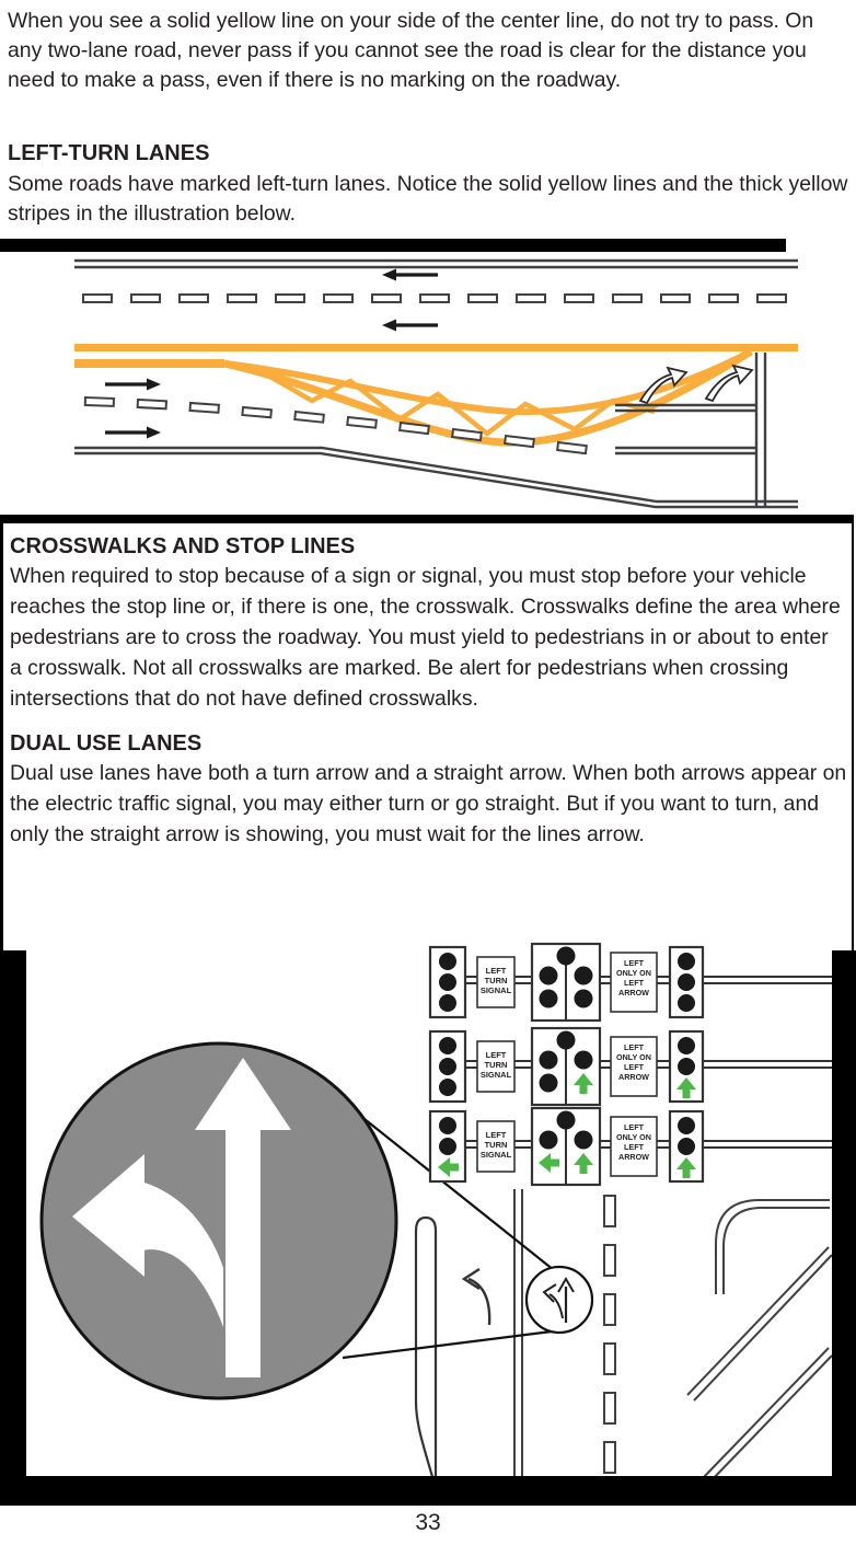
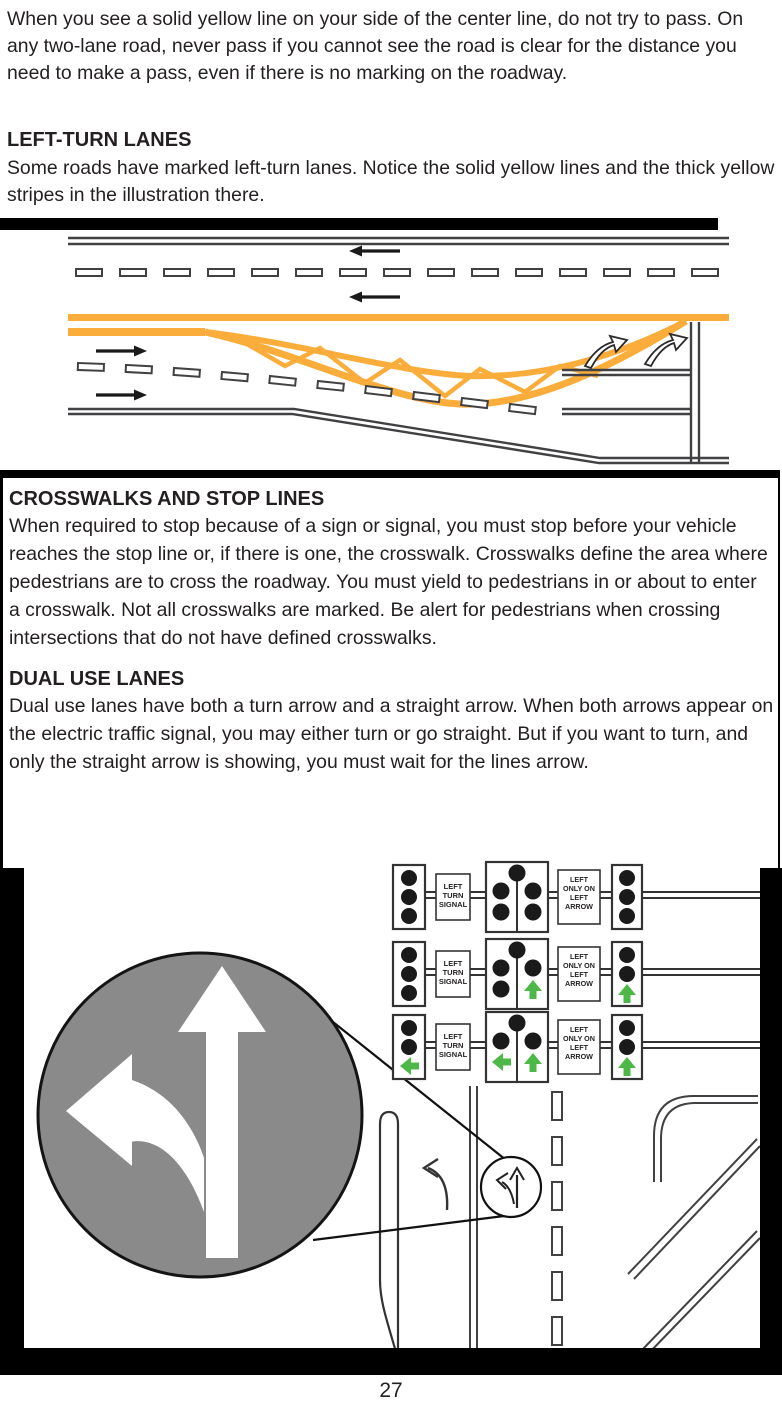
  When you see a solid yellow line on your side of the center line, do not try to pass. On any two-lane road, never pass if you cannot see the road is clear for the distance you need to make a pass, even if there is no marking on the roadway.
  LEFT-TURN LANES
- Some roads have marked left-turn lanes. Notice the solid yellow lines and the thick yellow stripes in the illustration below.
+ Some roads have marked left-turn lanes. Notice the solid yellow lines and the thick yellow stripes in the illustration there.
  CROSSWALKS AND STOP LINES
  When required to stop because of a sign or signal, you must stop before your vehicle reaches the stop line or, if there is one, the crosswalk. Crosswalks define the area where pedestrians are to cross the roadway. You must yield to pedestrians in or about to enter a crosswalk. Not all crosswalks are marked. Be alert for pedestrians when crossing intersections that do not have defined crosswalks.
  DUAL USE LANES
  Dual use lanes have both a turn arrow and a straight arrow. When both arrows appear on the electric traffic signal, you may either turn or go straight. But if you want to turn, and only the straight arrow is showing, you must wait for the lines arrow.
  LEFT
  TURN
  SIGNAL
  LEFT
  ONLY ON
  LEFT
  ARROW
  LEFT
  TURN
  SIGNAL
  LEFT
  ONLY ON
  LEFT
  ARROW
  LEFT
  TURN
  SIGNAL
  LEFT
  ONLY ON
  LEFT
  ARROW
- 33
+ 27
